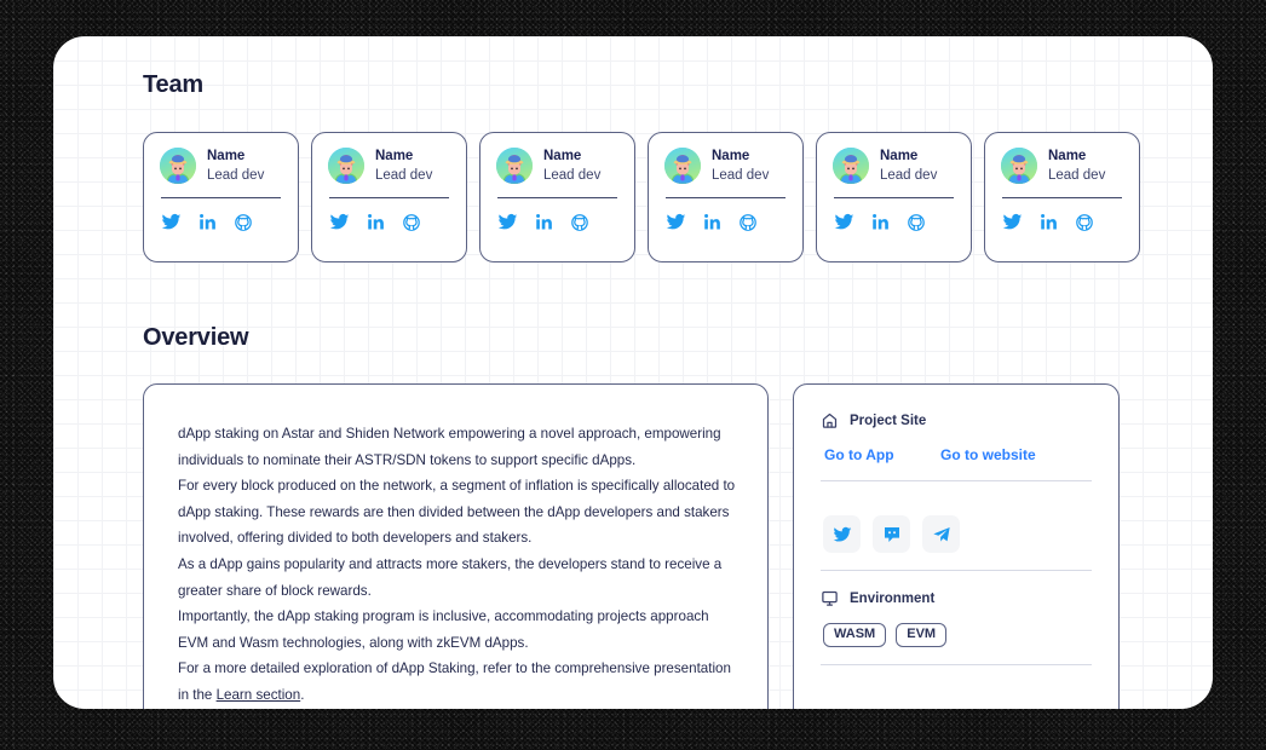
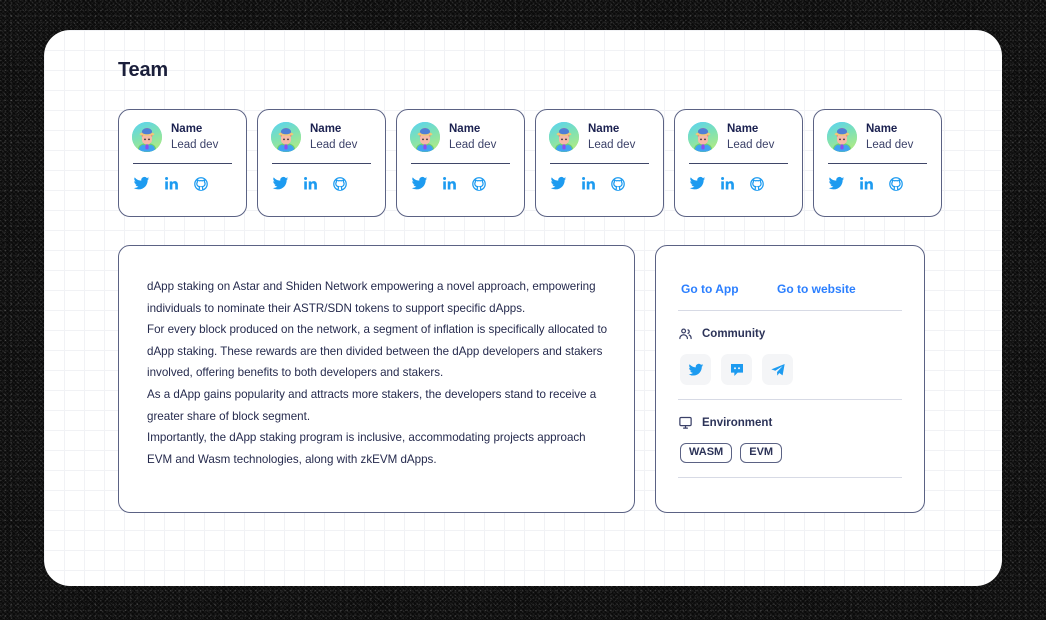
  Team
  Name
  Lead dev
  Name
  Lead dev
  Name
  Lead dev
  Name
  Lead dev
  Name
  Lead dev
  Name
  Lead dev
- Overview
  dApp staking on Astar and Shiden Network empowering a novel approach, empowering individuals to nominate their ASTR/SDN tokens to support specific dApps.
- For every block produced on the network, a segment of inflation is specifically allocated to dApp staking. These rewards are then divided between the dApp developers and stakers involved, offering divided to both developers and stakers.
+ For every block produced on the network, a segment of inflation is specifically allocated to dApp staking. These rewards are then divided between the dApp developers and stakers involved, offering benefits to both developers and stakers.
- As a dApp gains popularity and attracts more stakers, the developers stand to receive a greater share of block rewards.
+ As a dApp gains popularity and attracts more stakers, the developers stand to receive a greater share of block segment.
  Importantly, the dApp staking program is inclusive, accommodating projects approach EVM and Wasm technologies, along with zkEVM dApps.
- For a more detailed exploration of dApp Staking, refer to the comprehensive presentation in the Learn section.
- Project Site
  Go to App
  Go to website
+ Community
  Environment
  WASM
  EVM
